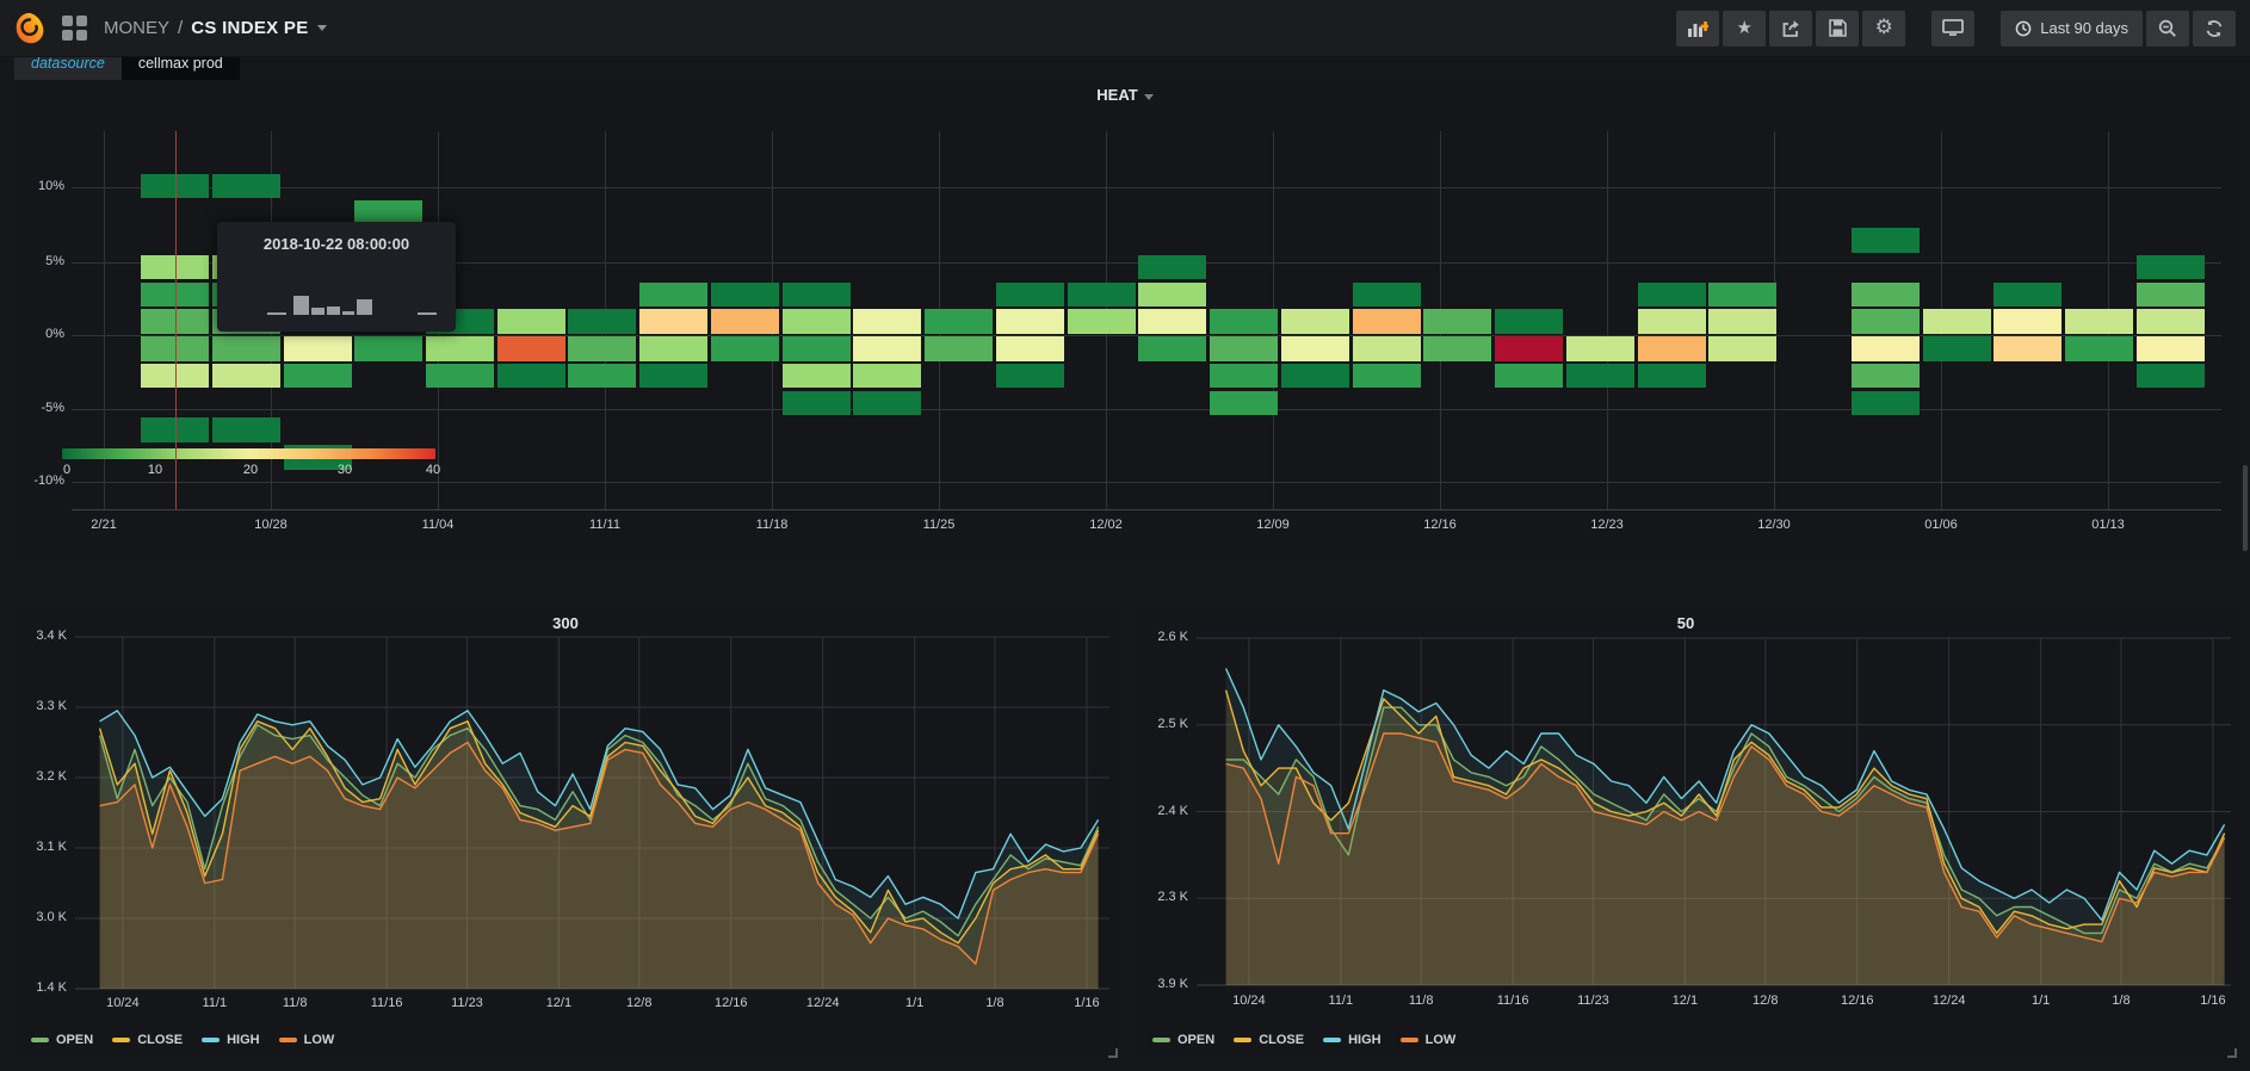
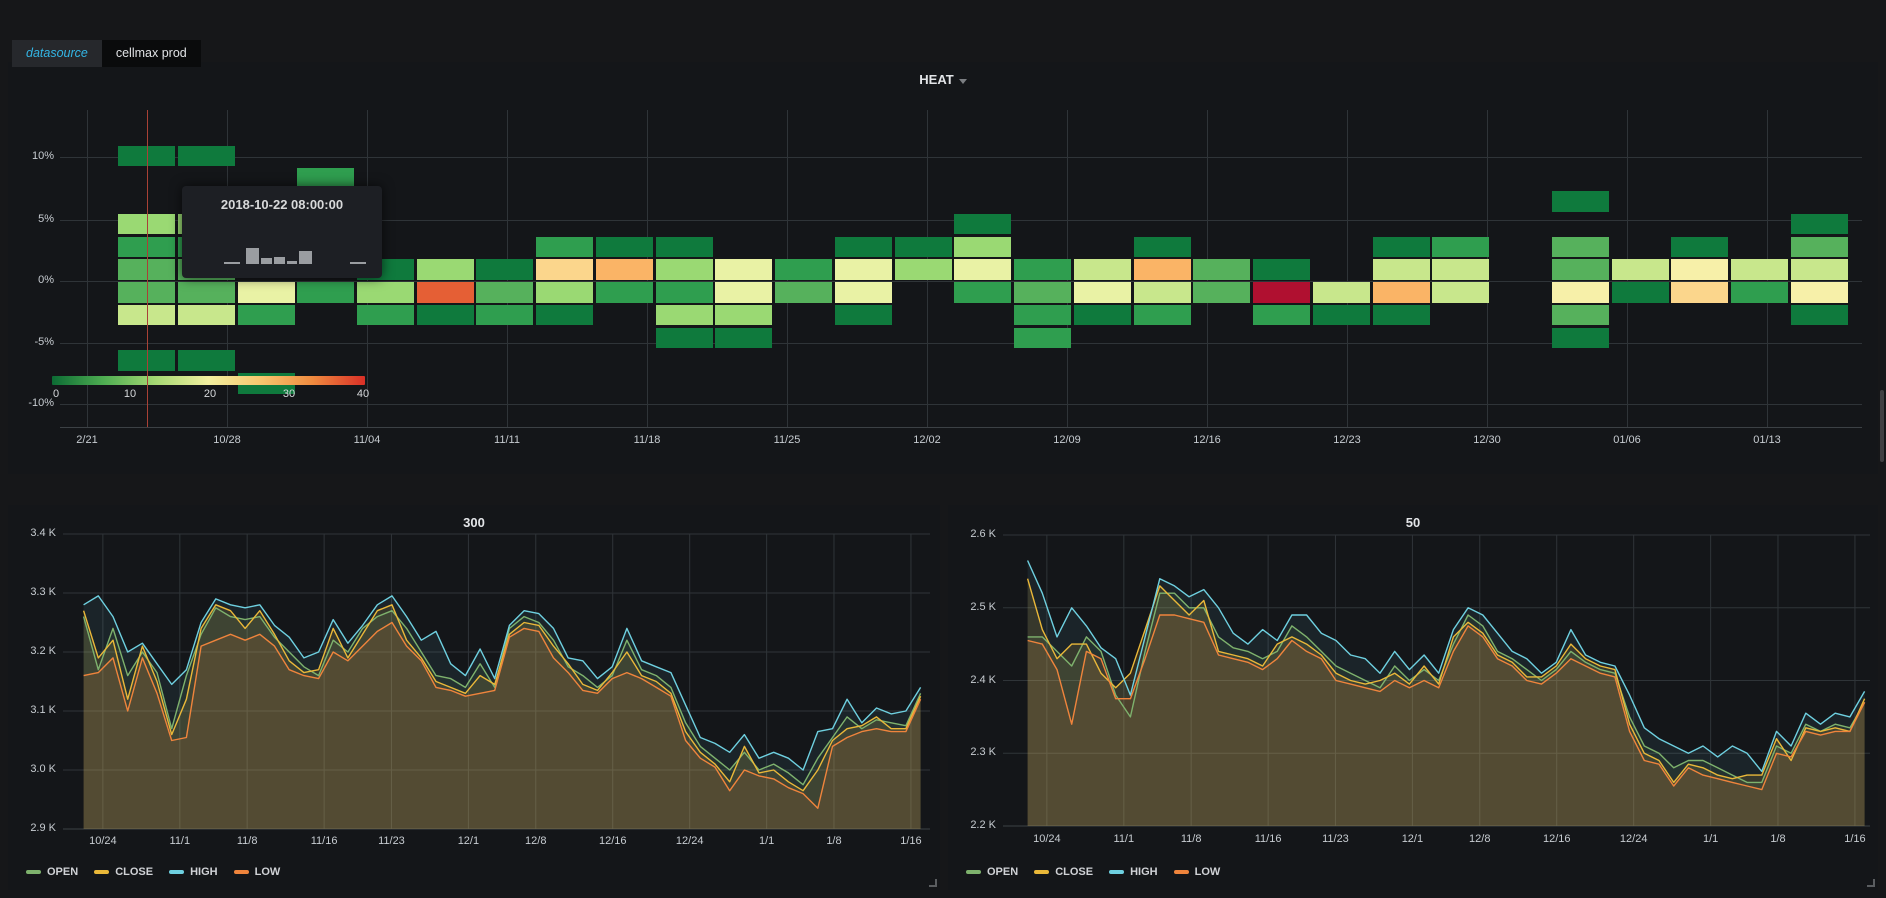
- MONEY
- /
- CS INDEX PE
- ★
- ⚙
- Last 90 days
  datasource
  cellmax prod
  HEAT
  10%
  5%
  0%
  -5%
  -10%
  2/21
  10/28
  11/04
  11/11
  11/18
  11/25
  12/02
  12/09
  12/16
  12/23
  12/30
  01/06
  01/13
  2018-10-22 08:00:00
  0
  10
  20
  30
  40
  300
  3.4 K
  3.3 K
  3.2 K
  3.1 K
  3.0 K
- 1.4 K
+ 2.9 K
  10/24
  11/1
  11/8
  11/16
  11/23
  12/1
  12/8
  12/16
  12/24
  1/1
  1/8
  1/16
  OPEN
  CLOSE
  HIGH
  LOW
  50
  2.6 K
  2.5 K
  2.4 K
  2.3 K
- 3.9 K
+ 2.2 K
  10/24
  11/1
  11/8
  11/16
  11/23
  12/1
  12/8
  12/16
  12/24
  1/1
  1/8
  1/16
  OPEN
  CLOSE
  HIGH
  LOW
